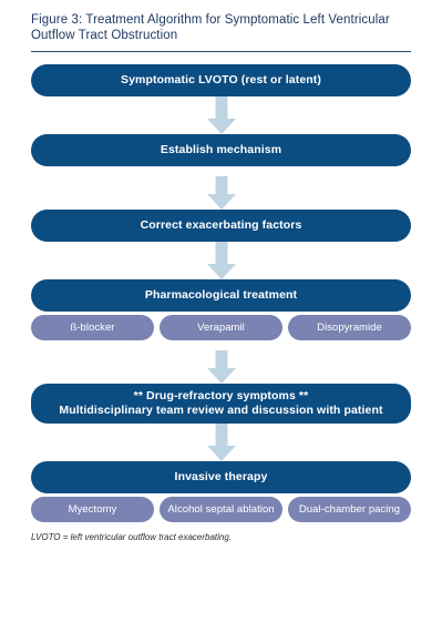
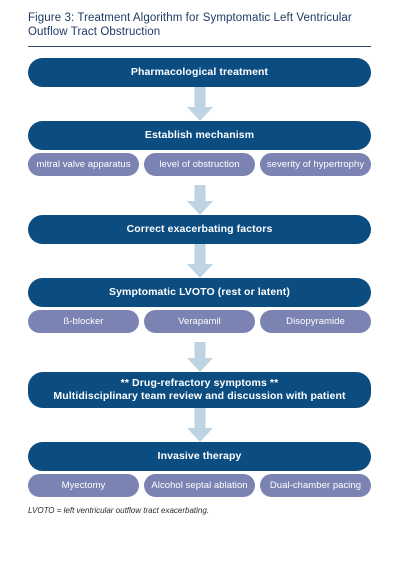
  Figure 3: Treatment Algorithm for Symptomatic Left Ventricular Outflow Tract Obstruction
- Symptomatic LVOTO (rest or latent)
+ Pharmacological treatment
  Establish mechanism
+ mitral valve apparatus
+ level of obstruction
+ severity of hypertrophy
  Correct exacerbating factors
- Pharmacological treatment
+ Symptomatic LVOTO (rest or latent)
  ß-blocker
  Verapamil
  Disopyramide
  ** Drug-refractory symptoms **
  Multidisciplinary team review and discussion with patient
  Invasive therapy
  Myectomy
  Alcohol septal ablation
  Dual-chamber pacing
  LVOTO = left ventricular outflow tract exacerbating.
